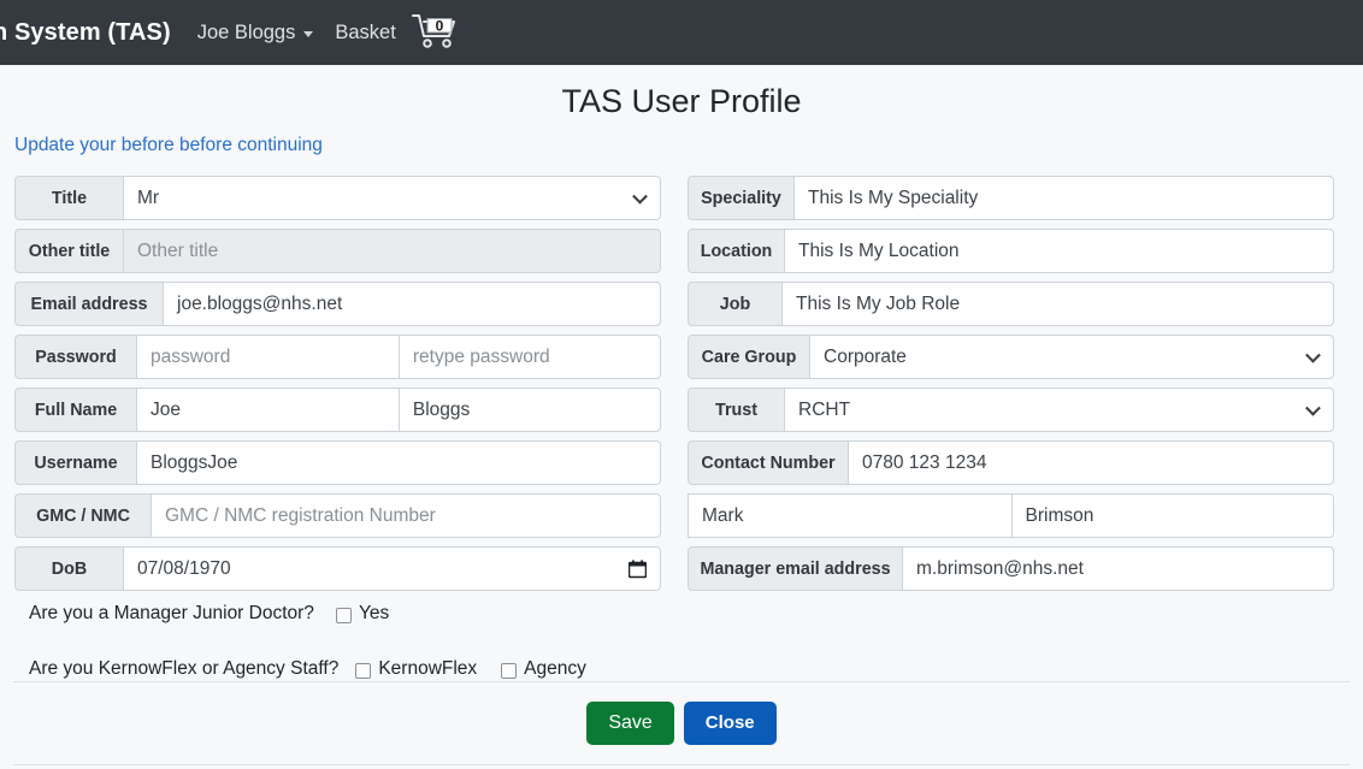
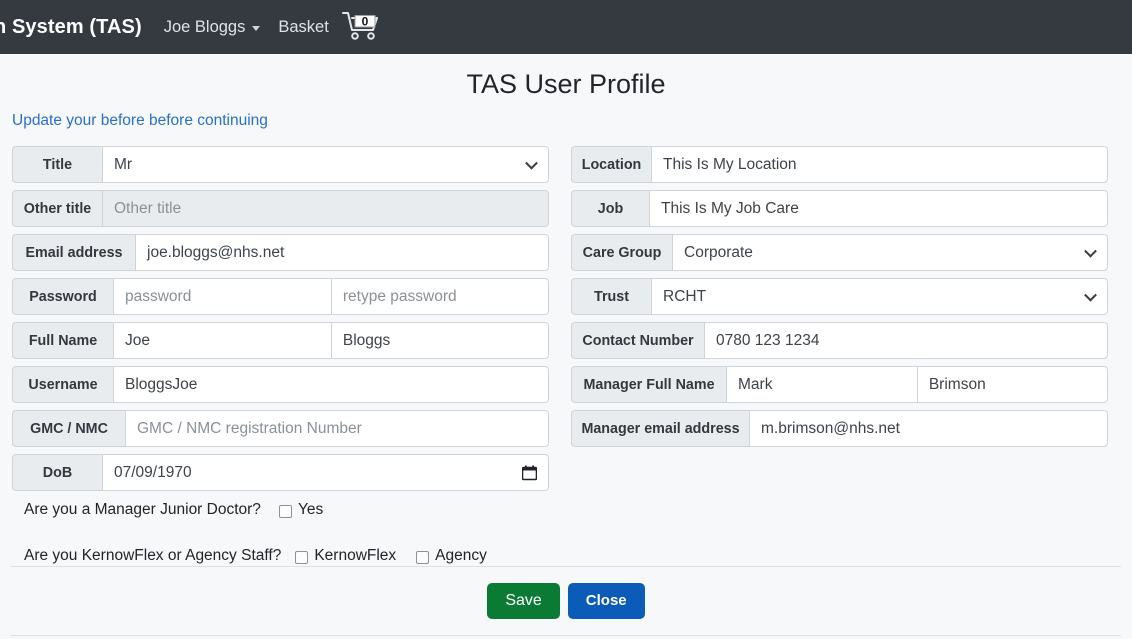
  n System (TAS)
  Joe Bloggs
  Basket
  0
  TAS User Profile
  Update your before before continuing
  Title
  Mr
  Other title
  Other title
  Email address
  joe.bloggs@nhs.net
  Password
  password
  retype password
  Full Name
  Joe
  Bloggs
  Username
  BloggsJoe
  GMC / NMC
  GMC / NMC registration Number
  DoB
- 07/08/1970
+ 07/09/1970
  Are you a Manager Junior Doctor?
  Yes
  Are you KernowFlex or Agency Staff?
  KernowFlex
  Agency
- Speciality
- This Is My Speciality
  Location
  This Is My Location
  Job
- This Is My Job Role
+ This Is My Job Care
  Care Group
  Corporate
  Trust
  RCHT
  Contact Number
  0780 123 1234
+ Manager Full Name
  Mark
  Brimson
  Manager email address
  m.brimson@nhs.net
  Save
  Close
